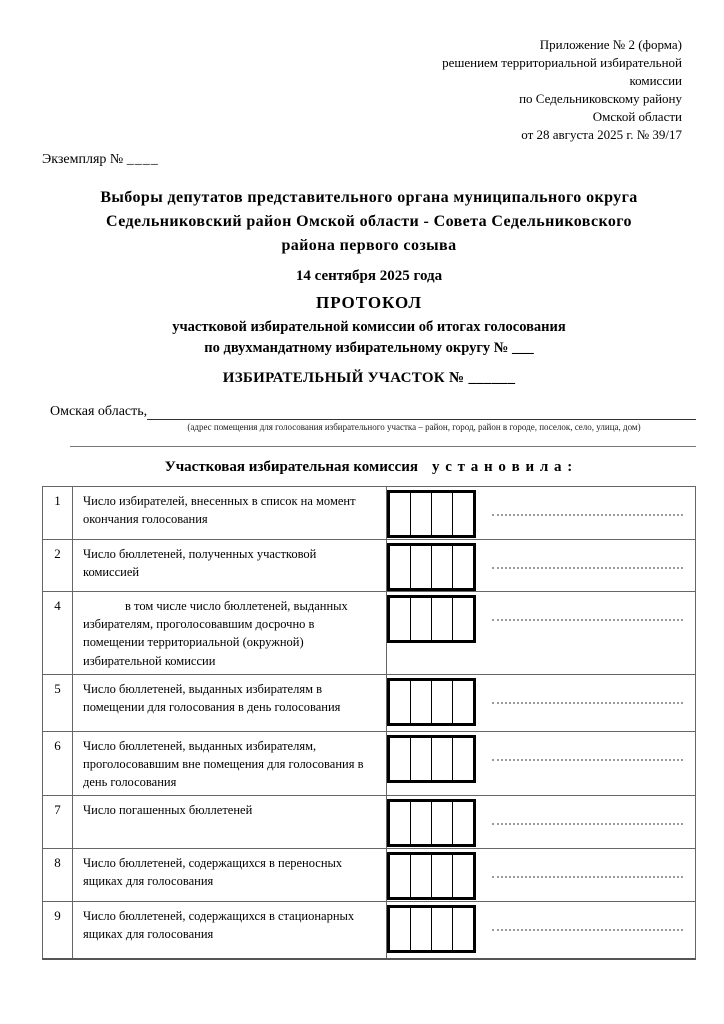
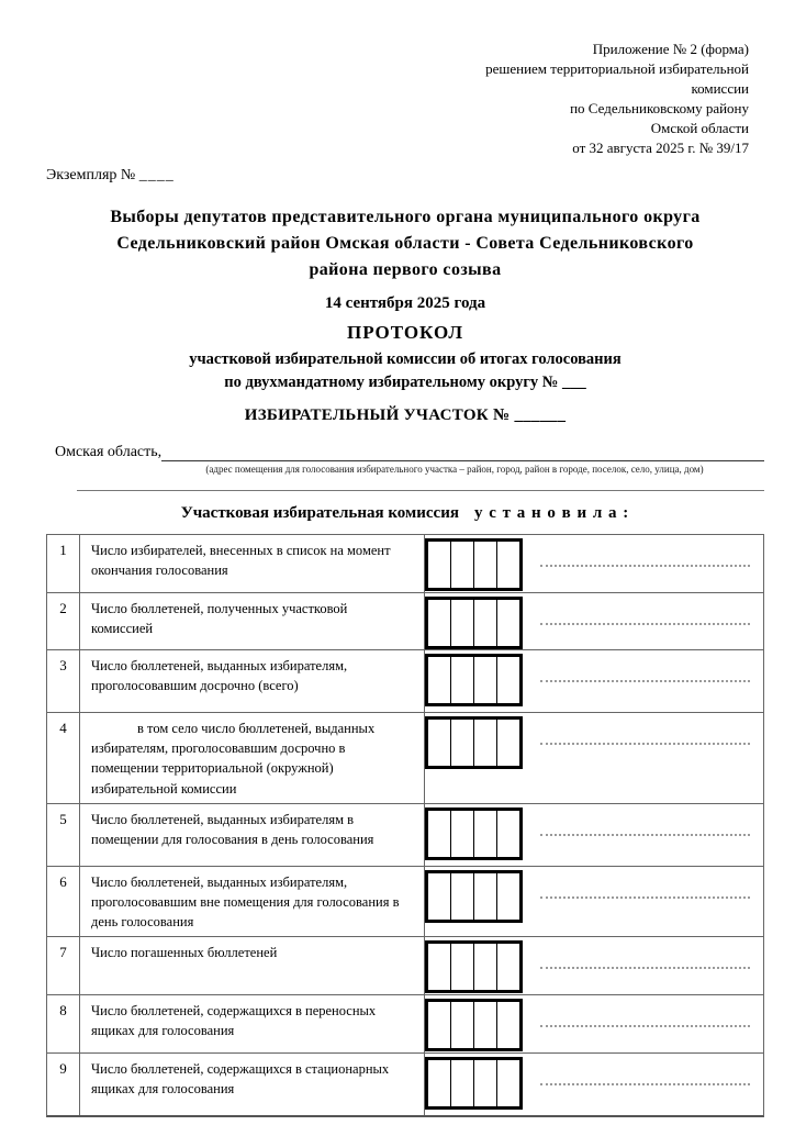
  Приложение № 2 (форма)
  решением территориальной избирательной
  комиссии
  по Седельниковскому району
  Омской области
- от 28 августа 2025 г. № 39/17
+ от 32 августа 2025 г. № 39/17
  Экземпляр № ____
  Выборы депутатов представительного органа муниципального округа
- Седельниковский район Омской области - Совета Седельниковского
+ Седельниковский район Омская области - Совета Седельниковского
  района первого созыва
  14 сентября 2025 года
  ПРОТОКОЛ
  участковой избирательной комиссии об итогах голосования
  по двухмандатному избирательному округу № ___
  ИЗБИРАТЕЛЬНЫЙ УЧАСТОК № ______
  Омская область,
  (адрес помещения для голосования избирательного участка – район, город, район в городе, поселок, село, улица, дом)
  Участковая избирательная комиссия у с т а н о в и л а :
  1
  Число избирателей, внесенных в список на момент окончания голосования
  2
  Число бюллетеней, полученных участковой комиссией
+ 3
+ Число бюллетеней, выданных избирателям, проголосовавшим досрочно (всего)
  4
- в том числе число бюллетеней, выданных избирателям, проголосовавшим досрочно в помещении территориальной (окружной) избирательной комиссии
+ в том село число бюллетеней, выданных избирателям, проголосовавшим досрочно в помещении территориальной (окружной) избирательной комиссии
  5
  Число бюллетеней, выданных избирателям в помещении для голосования в день голосования
  6
  Число бюллетеней, выданных избирателям, проголосовавшим вне помещения для голосования в день голосования
  7
  Число погашенных бюллетеней
  8
  Число бюллетеней, содержащихся в переносных ящиках для голосования
  9
  Число бюллетеней, содержащихся в стационарных ящиках для голосования
